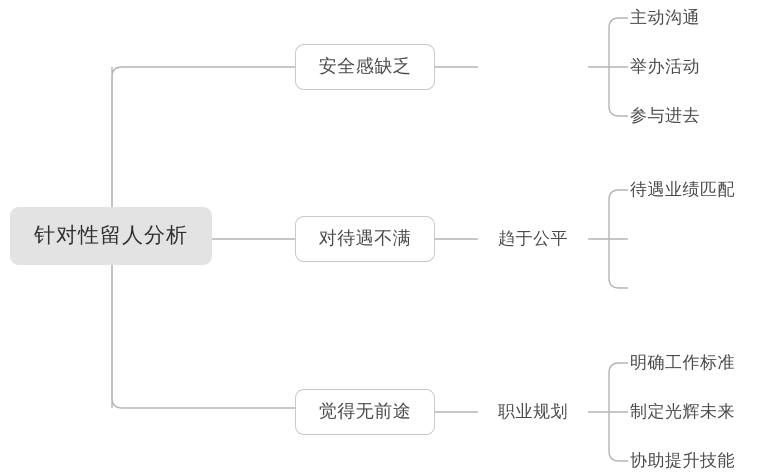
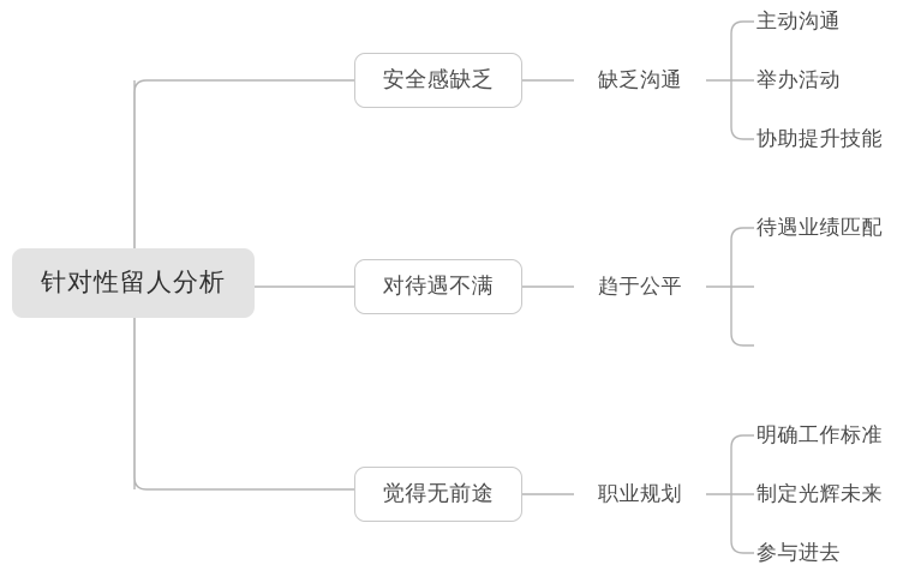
  针对性留人分析
  安全感缺乏
  对待遇不满
  觉得无前途
+ 缺乏沟通
  趋于公平
  职业规划
  主动沟通
  举办活动
- 参与进去
+ 协助提升技能
  待遇业绩匹配
  明确工作标准
  制定光辉未来
- 协助提升技能
+ 参与进去
